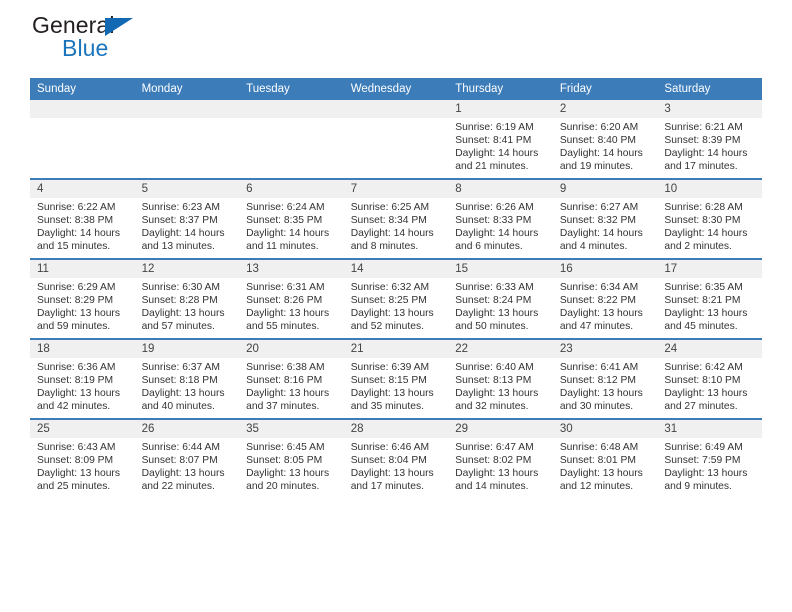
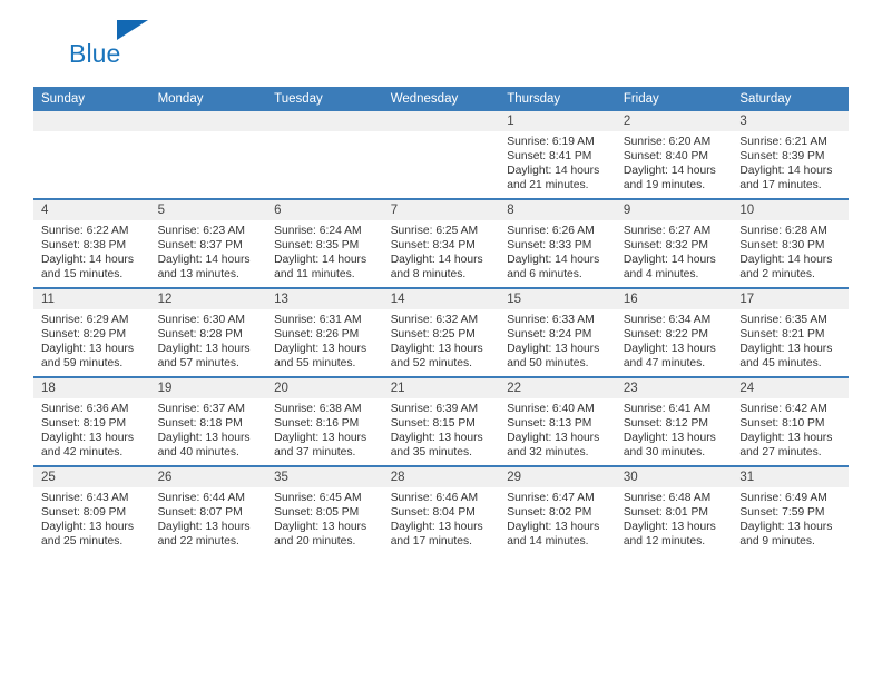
- General
  Blue
  Sunday	Monday	Tuesday	Wednesday	Thursday	Friday	Saturday
  				1Sunrise: 6:19 AMSunset: 8:41 PMDaylight: 14 hoursand 21 minutes.	2Sunrise: 6:20 AMSunset: 8:40 PMDaylight: 14 hoursand 19 minutes.	3Sunrise: 6:21 AMSunset: 8:39 PMDaylight: 14 hoursand 17 minutes.
  4Sunrise: 6:22 AMSunset: 8:38 PMDaylight: 14 hoursand 15 minutes.	5Sunrise: 6:23 AMSunset: 8:37 PMDaylight: 14 hoursand 13 minutes.	6Sunrise: 6:24 AMSunset: 8:35 PMDaylight: 14 hoursand 11 minutes.	7Sunrise: 6:25 AMSunset: 8:34 PMDaylight: 14 hoursand 8 minutes.	8Sunrise: 6:26 AMSunset: 8:33 PMDaylight: 14 hoursand 6 minutes.	9Sunrise: 6:27 AMSunset: 8:32 PMDaylight: 14 hoursand 4 minutes.	10Sunrise: 6:28 AMSunset: 8:30 PMDaylight: 14 hoursand 2 minutes.
  11Sunrise: 6:29 AMSunset: 8:29 PMDaylight: 13 hoursand 59 minutes.	12Sunrise: 6:30 AMSunset: 8:28 PMDaylight: 13 hoursand 57 minutes.	13Sunrise: 6:31 AMSunset: 8:26 PMDaylight: 13 hoursand 55 minutes.	14Sunrise: 6:32 AMSunset: 8:25 PMDaylight: 13 hoursand 52 minutes.	15Sunrise: 6:33 AMSunset: 8:24 PMDaylight: 13 hoursand 50 minutes.	16Sunrise: 6:34 AMSunset: 8:22 PMDaylight: 13 hoursand 47 minutes.	17Sunrise: 6:35 AMSunset: 8:21 PMDaylight: 13 hoursand 45 minutes.
  18Sunrise: 6:36 AMSunset: 8:19 PMDaylight: 13 hoursand 42 minutes.	19Sunrise: 6:37 AMSunset: 8:18 PMDaylight: 13 hoursand 40 minutes.	20Sunrise: 6:38 AMSunset: 8:16 PMDaylight: 13 hoursand 37 minutes.	21Sunrise: 6:39 AMSunset: 8:15 PMDaylight: 13 hoursand 35 minutes.	22Sunrise: 6:40 AMSunset: 8:13 PMDaylight: 13 hoursand 32 minutes.	23Sunrise: 6:41 AMSunset: 8:12 PMDaylight: 13 hoursand 30 minutes.	24Sunrise: 6:42 AMSunset: 8:10 PMDaylight: 13 hoursand 27 minutes.
  25Sunrise: 6:43 AMSunset: 8:09 PMDaylight: 13 hoursand 25 minutes.	26Sunrise: 6:44 AMSunset: 8:07 PMDaylight: 13 hoursand 22 minutes.	35Sunrise: 6:45 AMSunset: 8:05 PMDaylight: 13 hoursand 20 minutes.	28Sunrise: 6:46 AMSunset: 8:04 PMDaylight: 13 hoursand 17 minutes.	29Sunrise: 6:47 AMSunset: 8:02 PMDaylight: 13 hoursand 14 minutes.	30Sunrise: 6:48 AMSunset: 8:01 PMDaylight: 13 hoursand 12 minutes.	31Sunrise: 6:49 AMSunset: 7:59 PMDaylight: 13 hoursand 9 minutes.
